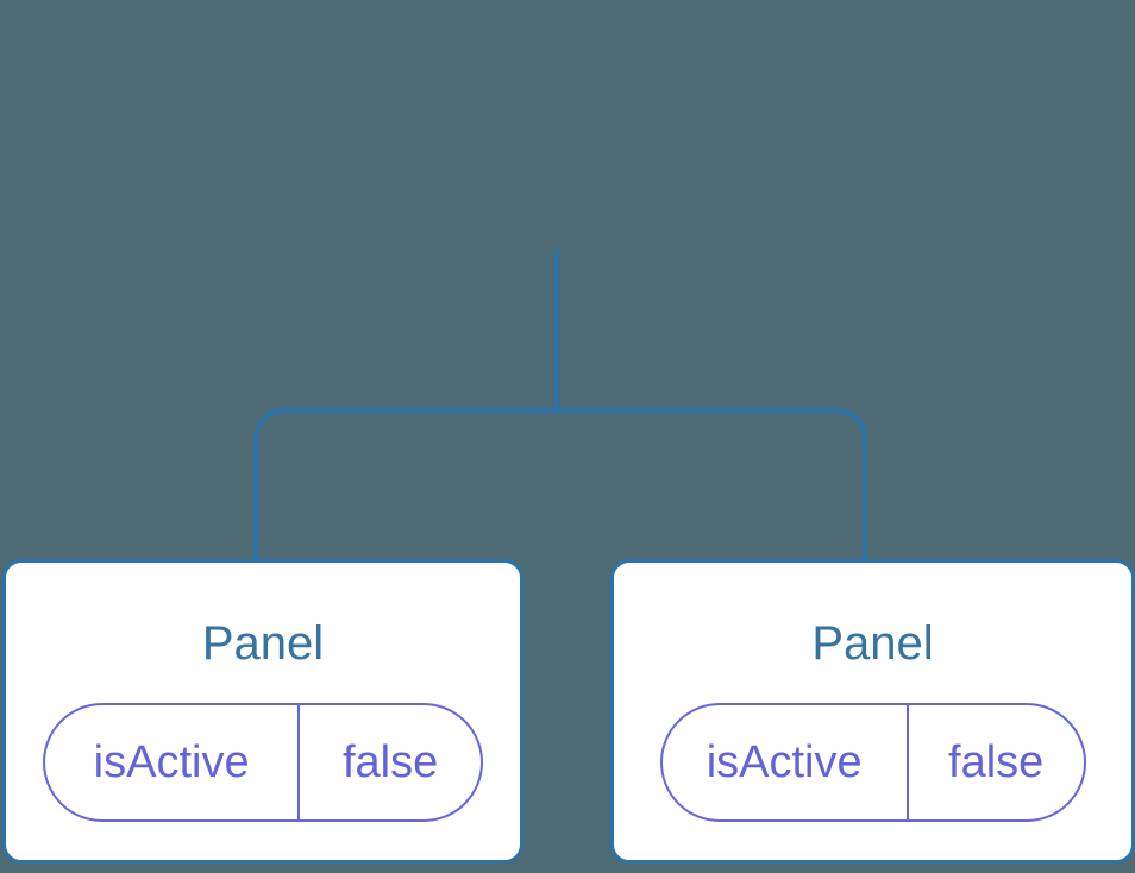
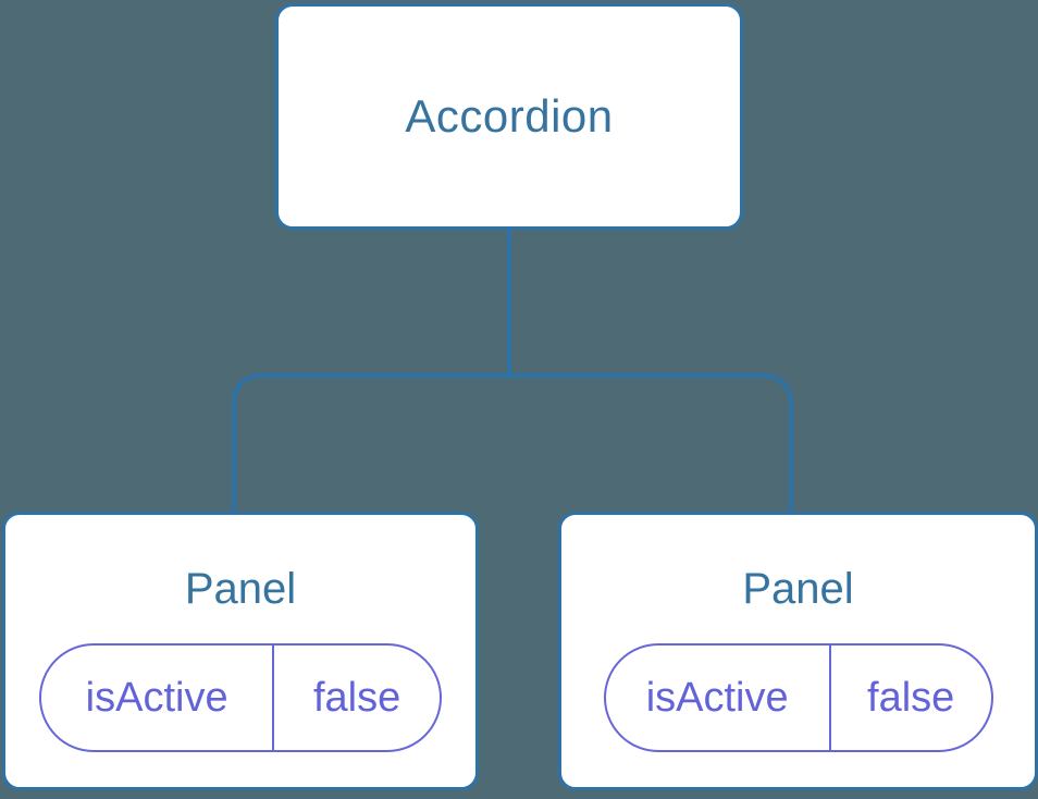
+ Accordion
  Panel
  isActive
  false
  Panel
  isActive
  false
